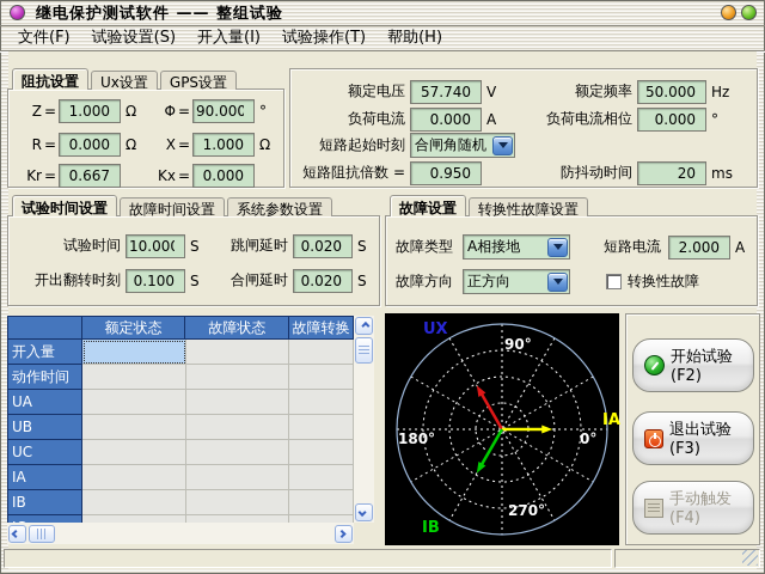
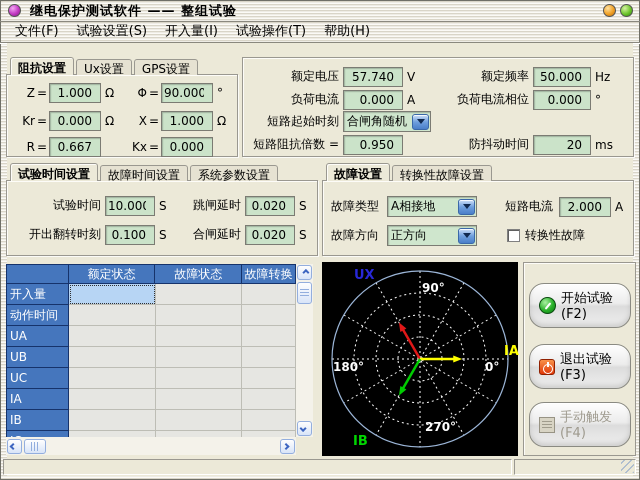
  继电保护测试软件 —— 整组试验
  文件(F)
  试验设置(S)
  开入量(I)
  试验操作(T)
  帮助(H)
  阻抗设置
  Ux设置
  GPS设置
  Z
  =
  1.000
  Ω
  Φ
  =
  90.000
  °
- R
+ Kr
  =
  0.000
  Ω
  X
  =
  1.000
  Ω
- Kr
+ R
  =
  0.667
  Kx
  =
  0.000
  额定电压
  57.740
  V
  额定频率
  50.000
  Hz
  负荷电流
  0.000
  A
  负荷电流相位
  0.000
  °
  短路起始时刻
  合闸角随机
  短路阻抗倍数 =
  0.950
  防抖动时间
  20
  ms
  试验时间设置
  故障时间设置
  系统参数设置
  试验时间
  10.00
  S
  跳闸延时
  0.020
  S
  开出翻转时刻
  0.100
  S
  合闸延时
  0.020
  S
  故障设置
  转换性故障设置
  故障类型
  A相接地
  短路电流
  2.000
  A
  故障方向
  正方向
  转换性故障
  额定状态
  故障状态
  故障转换
  开入量
  动作时间
  UA
  UB
  UC
  IA
  IB
  90°
  0°
  180°
  270°
  UX
  IA
  IB
  开始试验(F2)
  退出试验(F3)
  手动触发(F4)
